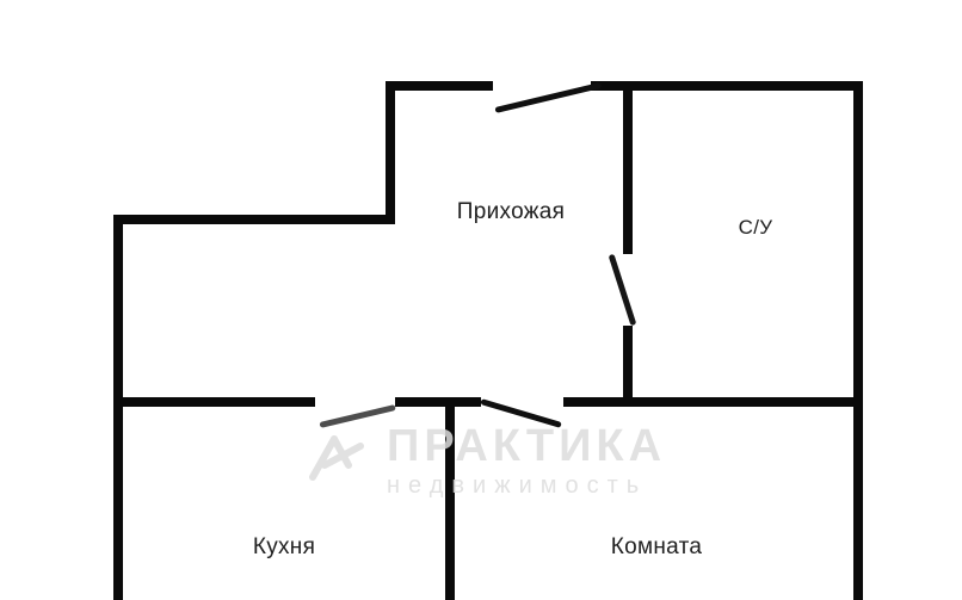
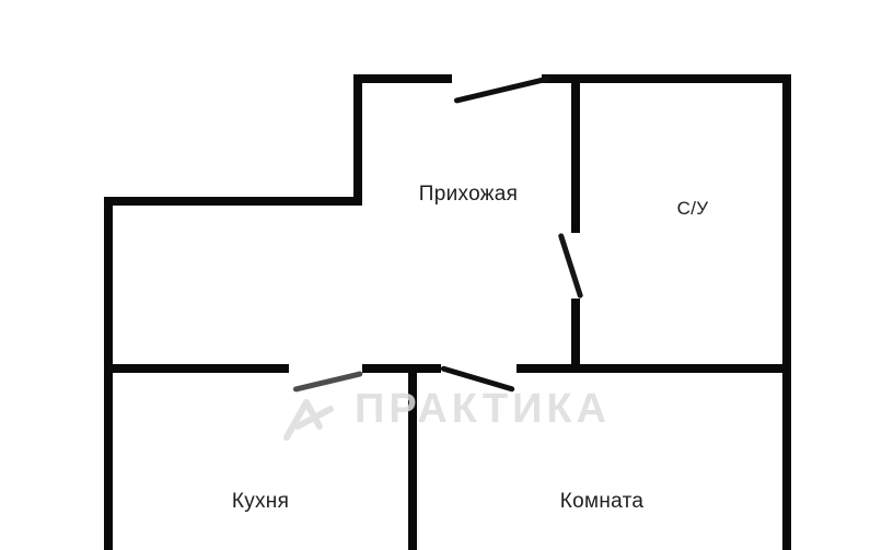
  Прихожая
  С/У
  Кухня
  Комната
  ПРАКТИКА
- недвижимость
